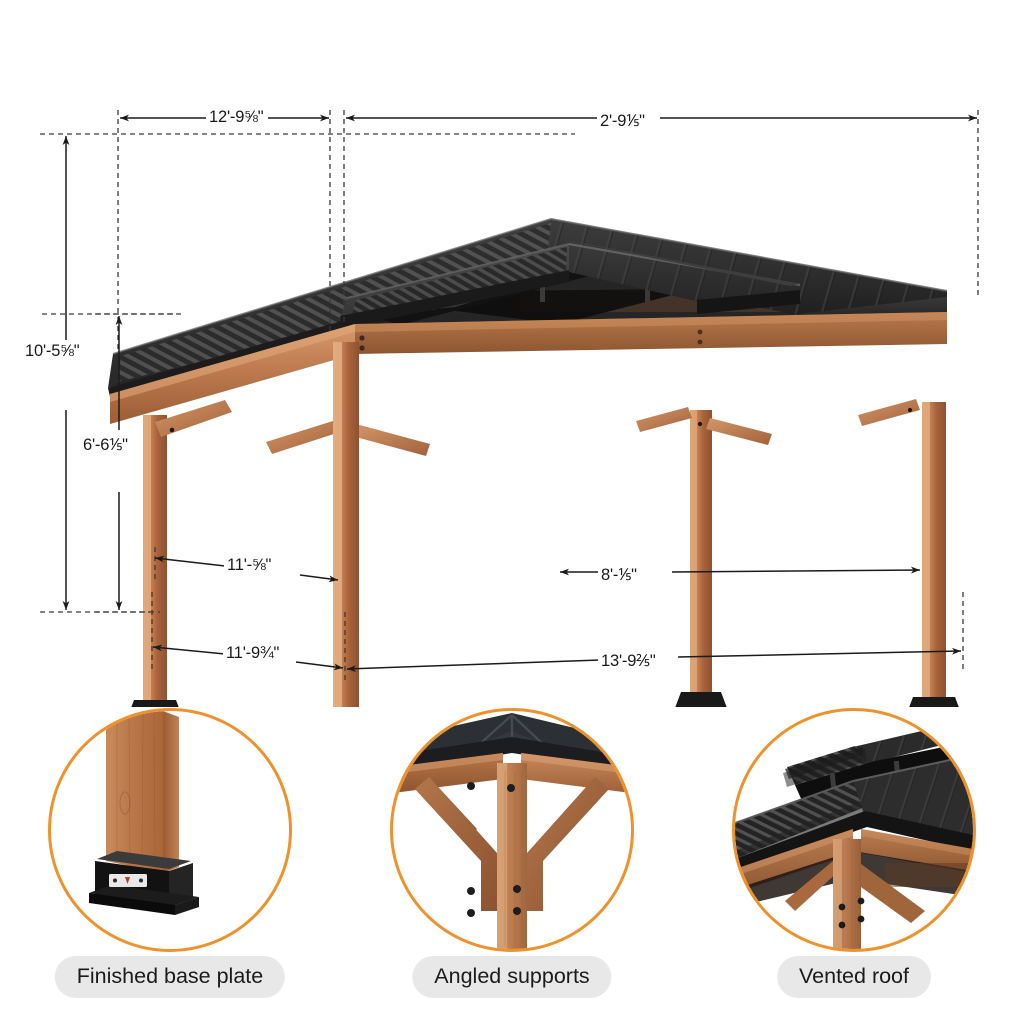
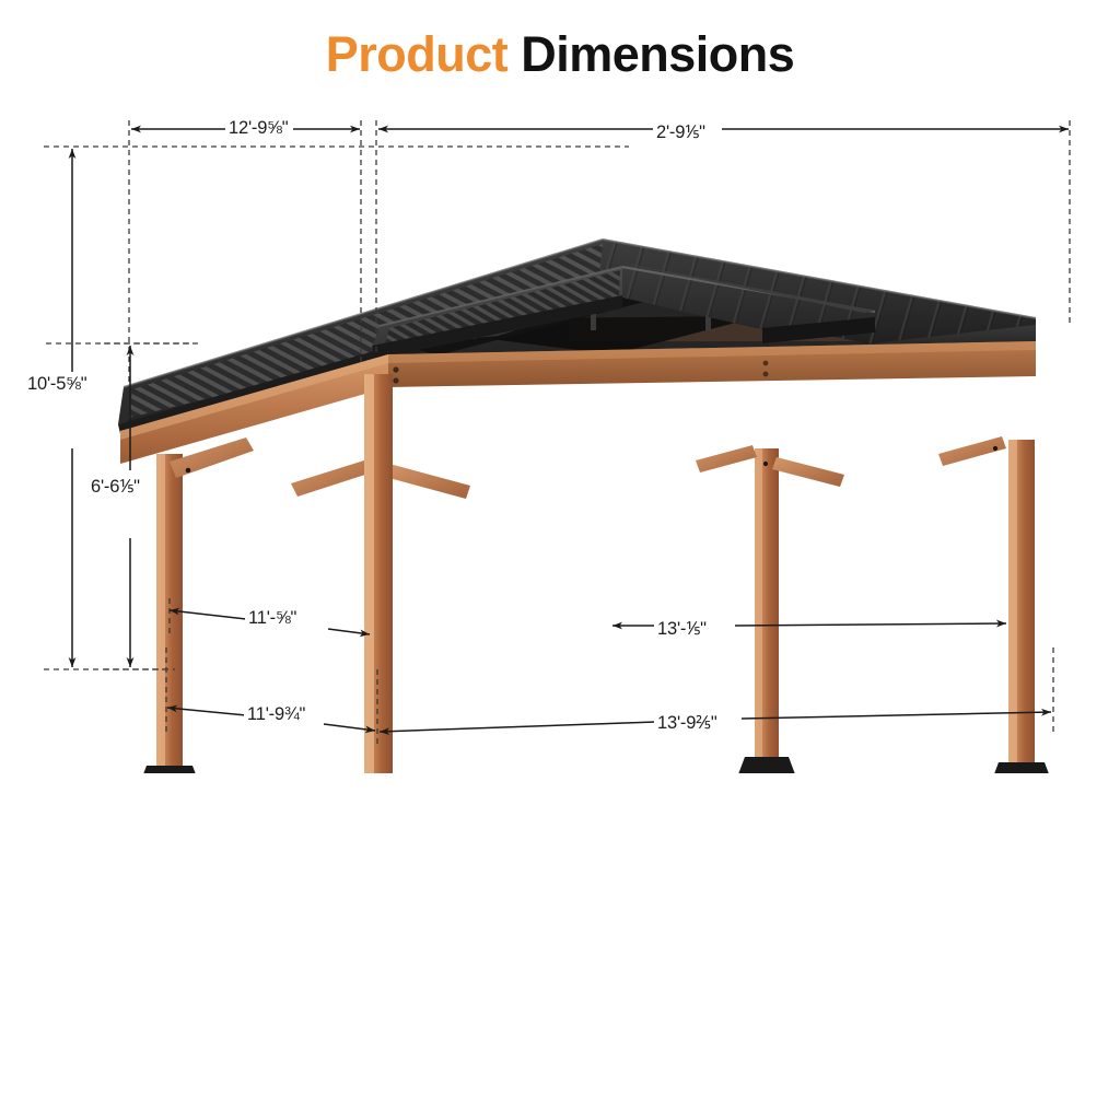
+ Product Dimensions
  12'-9⅝"
  2'-9⅕"
  10'-5⅝"
  6'-6⅕"
  11'-⅝"
- 8'-⅕"
+ 13'-⅕"
  11'-9¾"
  13'-9⅖"
- Finished base plate
- Angled supports
- Vented roof
